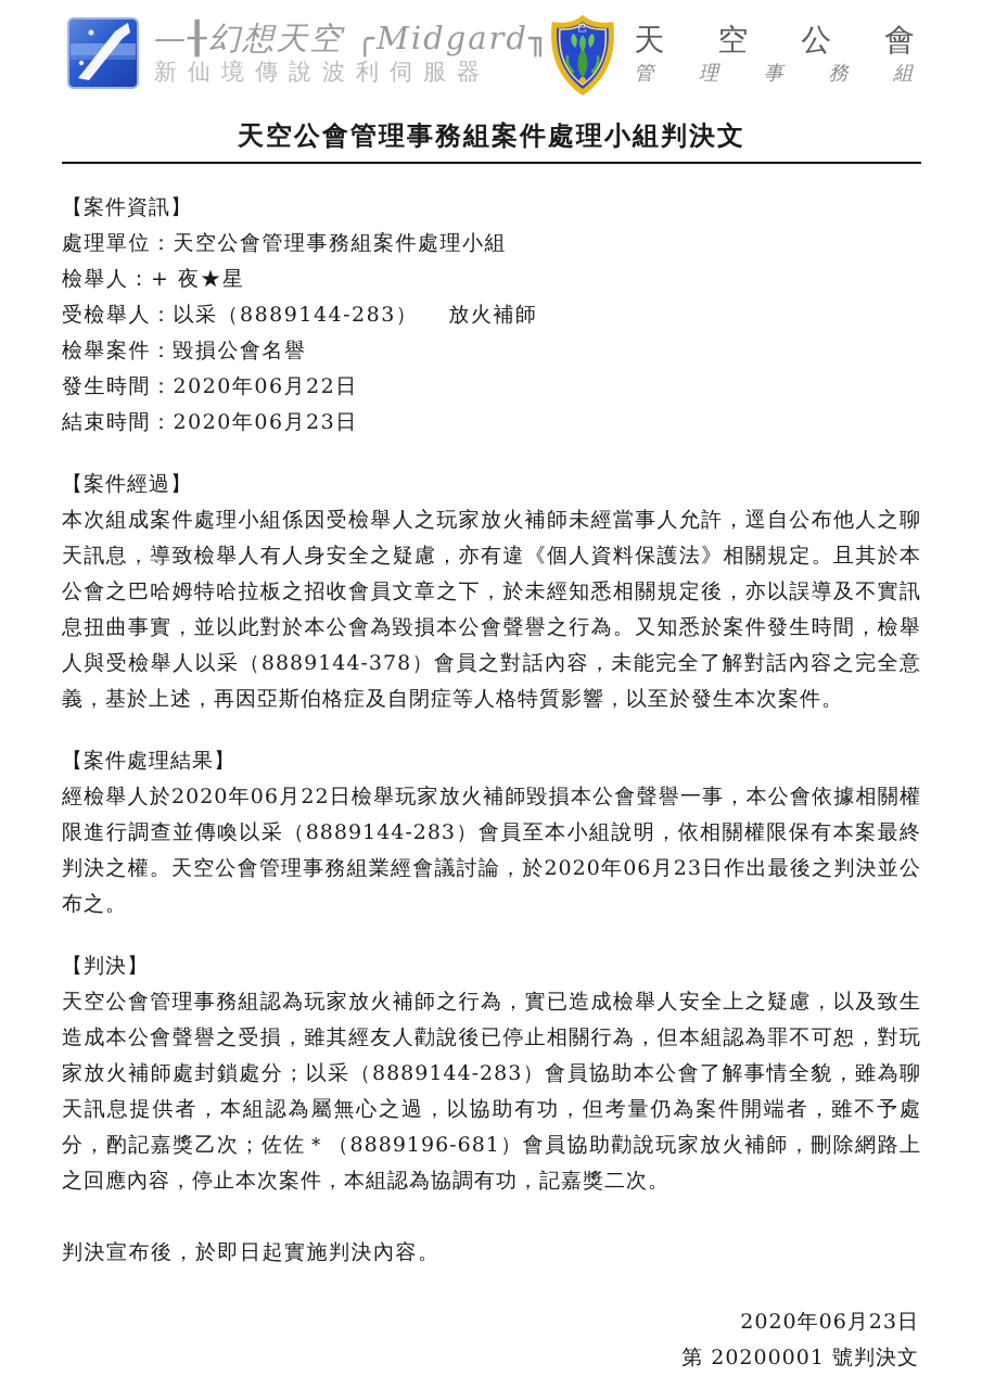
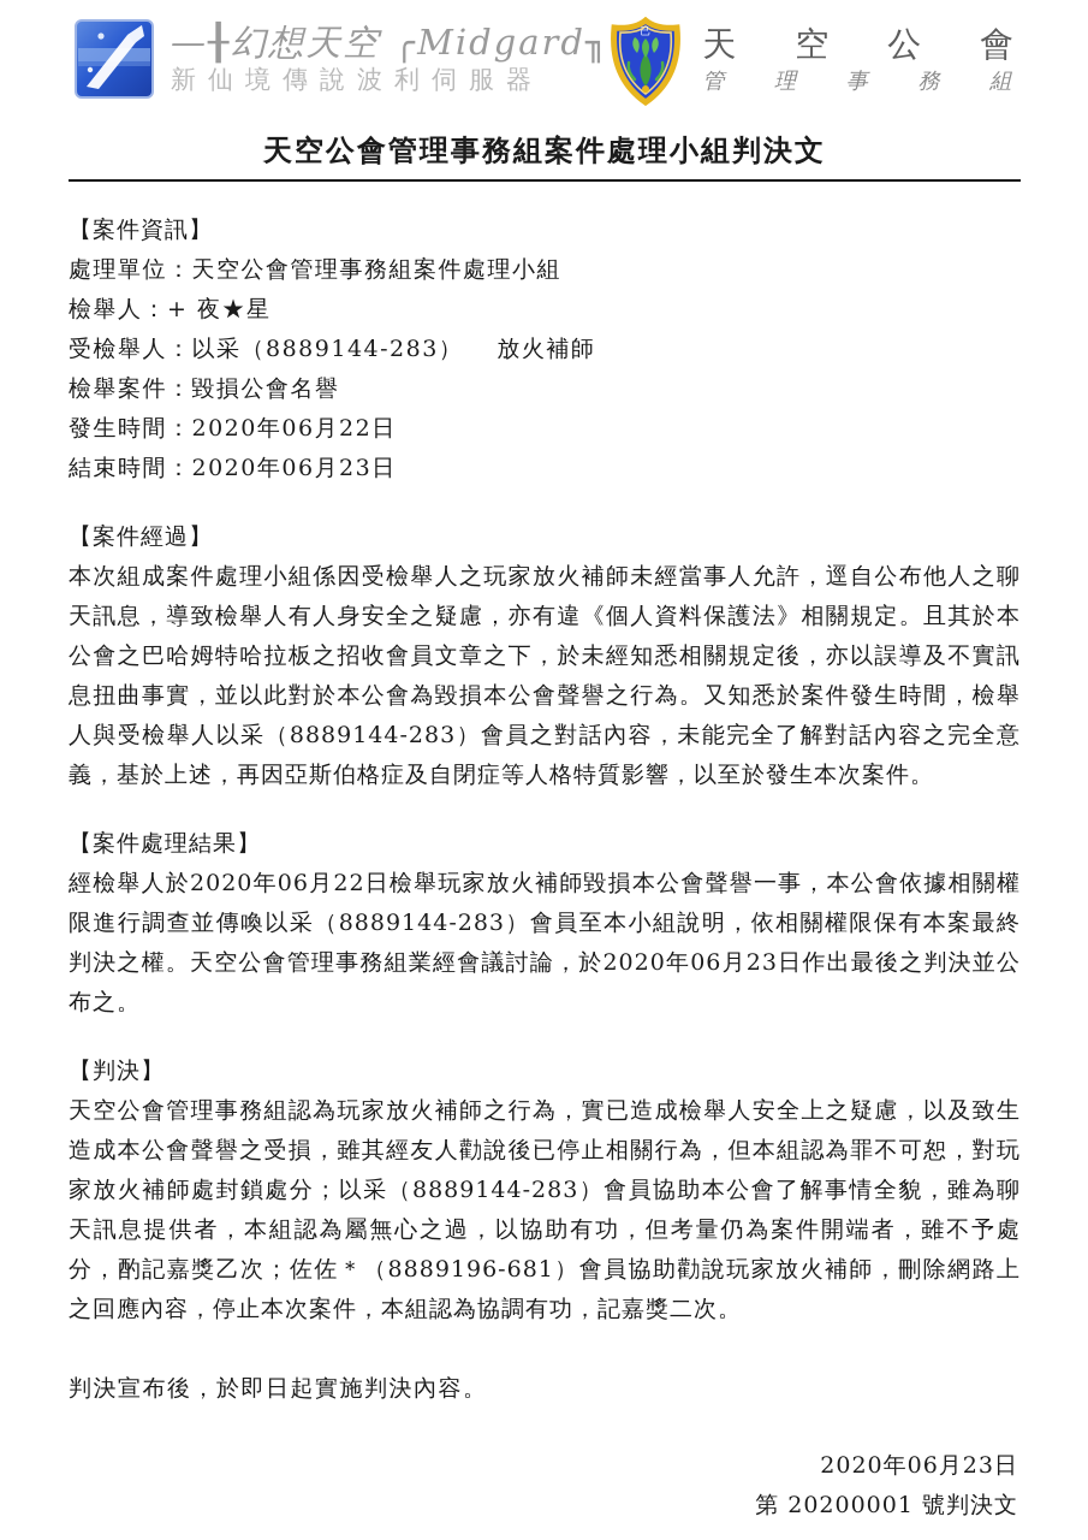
  —╂幻想天空 ╭Midgard╖
  新仙境傳說波利伺服器
  己
  天 空 公 會
  管 理 事 務 組
  天空公會管理事務組案件處理小組判決文
  【案件資訊】
  處理單位：天空公會管理事務組案件處理小組
  檢舉人：+ 夜★星
  受檢舉人：以采（8889144-283） 放火補師
  檢舉案件：毀損公會名譽
  發生時間：2020年06月22日
  結束時間：2020年06月23日
  【案件經過】
- 本次組成案件處理小組係因受檢舉人之玩家放火補師未經當事人允許，逕自公布他人之聊天訊息，導致檢舉人有人身安全之疑慮，亦有違《個人資料保護法》相關規定。且其於本公會之巴哈姆特哈拉板之招收會員文章之下，於未經知悉相關規定後，亦以誤導及不實訊息扭曲事實，並以此對於本公會為毀損本公會聲譽之行為。又知悉於案件發生時間，檢舉人與受檢舉人以采（8889144-378）會員之對話內容，未能完全了解對話內容之完全意義，基於上述，再因亞斯伯格症及自閉症等人格特質影響，以至於發生本次案件。
+ 本次組成案件處理小組係因受檢舉人之玩家放火補師未經當事人允許，逕自公布他人之聊天訊息，導致檢舉人有人身安全之疑慮，亦有違《個人資料保護法》相關規定。且其於本公會之巴哈姆特哈拉板之招收會員文章之下，於未經知悉相關規定後，亦以誤導及不實訊息扭曲事實，並以此對於本公會為毀損本公會聲譽之行為。又知悉於案件發生時間，檢舉人與受檢舉人以采（8889144-283）會員之對話內容，未能完全了解對話內容之完全意義，基於上述，再因亞斯伯格症及自閉症等人格特質影響，以至於發生本次案件。
  【案件處理結果】
  經檢舉人於2020年06月22日檢舉玩家放火補師毀損本公會聲譽一事，本公會依據相關權限進行調查並傳喚以采（8889144-283）會員至本小組說明，依相關權限保有本案最終判決之權。天空公會管理事務組業經會議討論，於2020年06月23日作出最後之判決並公布之。
  【判決】
  天空公會管理事務組認為玩家放火補師之行為，實已造成檢舉人安全上之疑慮，以及致生造成本公會聲譽之受損，雖其經友人勸說後已停止相關行為，但本組認為罪不可恕，對玩家放火補師處封鎖處分；以采（8889144-283）會員協助本公會了解事情全貌，雖為聊天訊息提供者，本組認為屬無心之過，以協助有功，但考量仍為案件開端者，雖不予處分，酌記嘉獎乙次；佐佐＊（8889196-681）會員協助勸說玩家放火補師，刪除網路上之回應內容，停止本次案件，本組認為協調有功，記嘉獎二次。
  判決宣布後，於即日起實施判決內容。
  2020年06月23日
  第 20200001 號判決文
